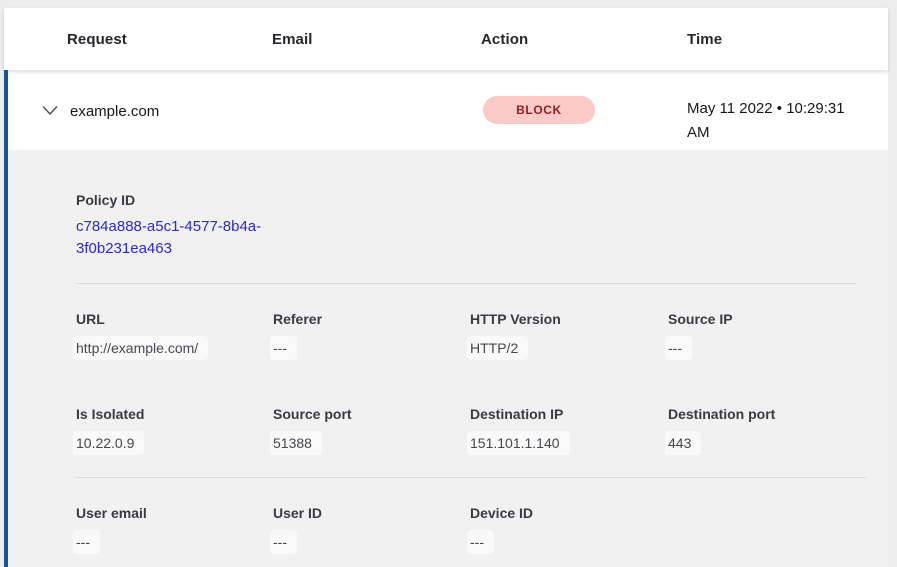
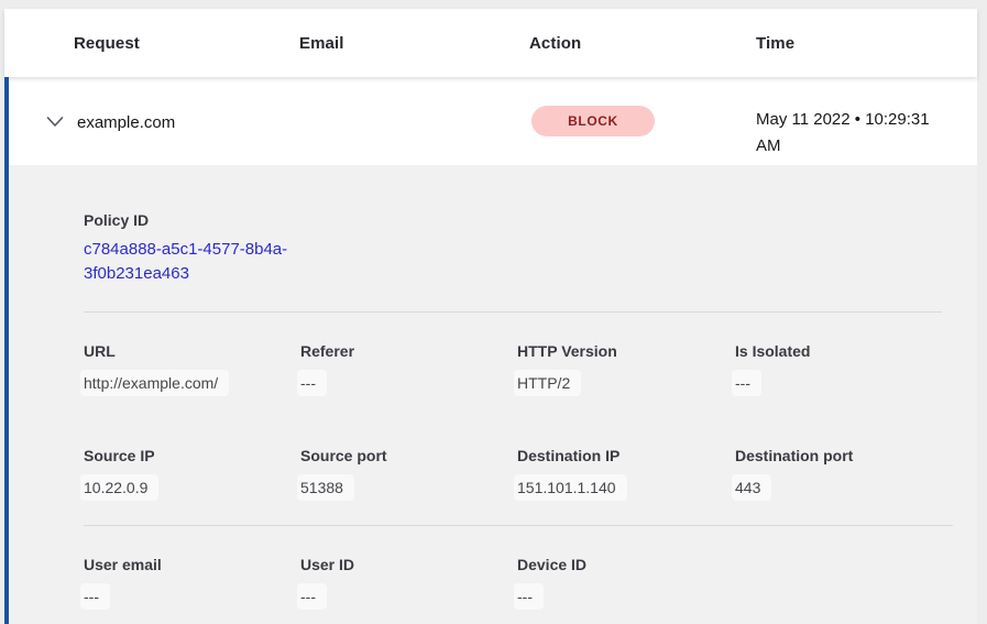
  Request
  Email
  Action
  Time
  example.com
  BLOCK
  May 11 2022 • 10:29:31 AM
  Policy ID
  c784a888-a5c1-4577-8b4a-3f0b231ea463
  URL
  http://example.com/
  Referer
  ---
  HTTP Version
  HTTP/2
- Source IP
+ Is Isolated
  ---
- Is Isolated
+ Source IP
  10.22.0.9
  Source port
  51388
  Destination IP
  151.101.1.140
  Destination port
  443
  User email
  ---
  User ID
  ---
  Device ID
  ---
